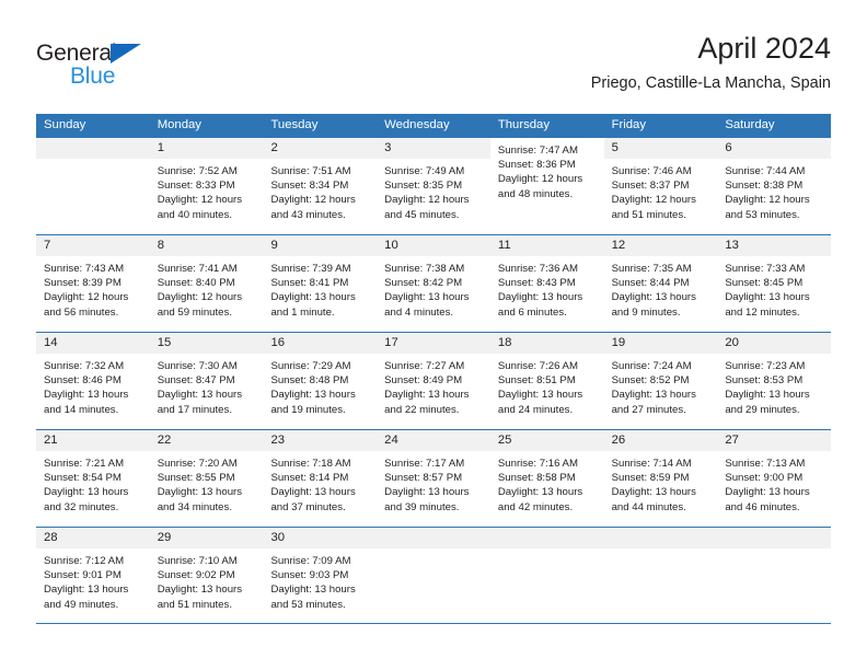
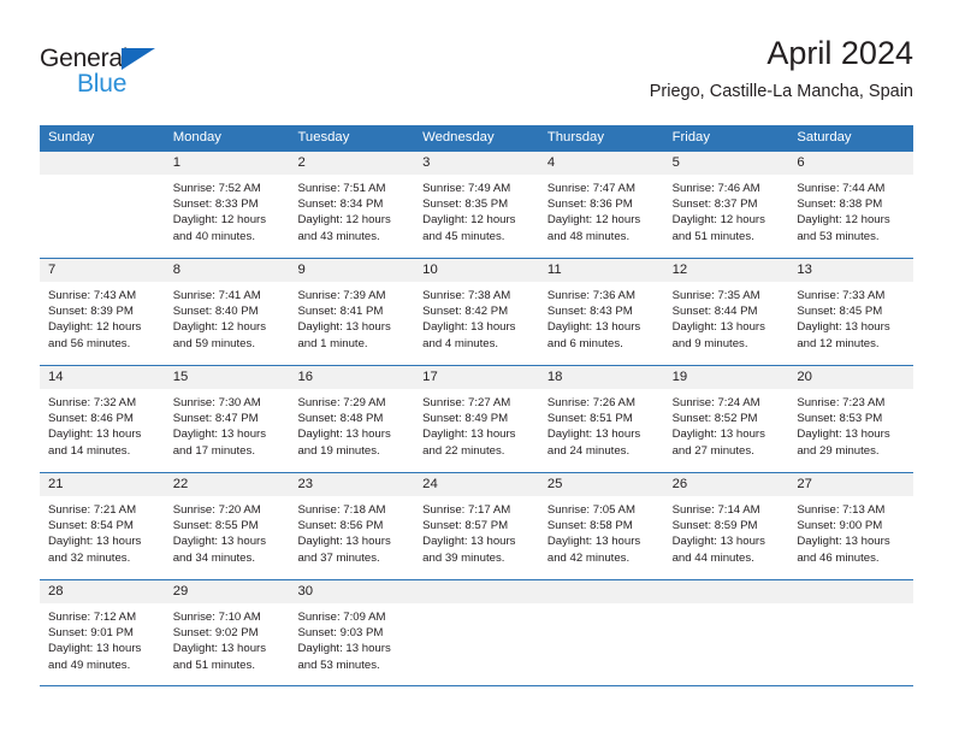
  General
  Blue
  April 2024
  Priego, Castille-La Mancha, Spain
  Sunday
  Monday
  Tuesday
  Wednesday
  Thursday
  Friday
  Saturday
  1
  Sunrise: 7:52 AM
  Sunset: 8:33 PM
  Daylight: 12 hours
  and 40 minutes.
  2
  Sunrise: 7:51 AM
  Sunset: 8:34 PM
  Daylight: 12 hours
  and 43 minutes.
  3
  Sunrise: 7:49 AM
  Sunset: 8:35 PM
  Daylight: 12 hours
  and 45 minutes.
+ 4
  Sunrise: 7:47 AM
  Sunset: 8:36 PM
  Daylight: 12 hours
  and 48 minutes.
  5
  Sunrise: 7:46 AM
  Sunset: 8:37 PM
  Daylight: 12 hours
  and 51 minutes.
  6
  Sunrise: 7:44 AM
  Sunset: 8:38 PM
  Daylight: 12 hours
  and 53 minutes.
  7
  Sunrise: 7:43 AM
  Sunset: 8:39 PM
  Daylight: 12 hours
  and 56 minutes.
  8
  Sunrise: 7:41 AM
  Sunset: 8:40 PM
  Daylight: 12 hours
  and 59 minutes.
  9
  Sunrise: 7:39 AM
  Sunset: 8:41 PM
  Daylight: 13 hours
  and 1 minute.
  10
  Sunrise: 7:38 AM
  Sunset: 8:42 PM
  Daylight: 13 hours
  and 4 minutes.
  11
  Sunrise: 7:36 AM
  Sunset: 8:43 PM
  Daylight: 13 hours
  and 6 minutes.
  12
  Sunrise: 7:35 AM
  Sunset: 8:44 PM
  Daylight: 13 hours
  and 9 minutes.
  13
  Sunrise: 7:33 AM
  Sunset: 8:45 PM
  Daylight: 13 hours
  and 12 minutes.
  14
  Sunrise: 7:32 AM
  Sunset: 8:46 PM
  Daylight: 13 hours
  and 14 minutes.
  15
  Sunrise: 7:30 AM
  Sunset: 8:47 PM
  Daylight: 13 hours
  and 17 minutes.
  16
  Sunrise: 7:29 AM
  Sunset: 8:48 PM
  Daylight: 13 hours
  and 19 minutes.
  17
  Sunrise: 7:27 AM
  Sunset: 8:49 PM
  Daylight: 13 hours
  and 22 minutes.
  18
  Sunrise: 7:26 AM
  Sunset: 8:51 PM
  Daylight: 13 hours
  and 24 minutes.
  19
  Sunrise: 7:24 AM
  Sunset: 8:52 PM
  Daylight: 13 hours
  and 27 minutes.
  20
  Sunrise: 7:23 AM
  Sunset: 8:53 PM
  Daylight: 13 hours
  and 29 minutes.
  21
  Sunrise: 7:21 AM
  Sunset: 8:54 PM
  Daylight: 13 hours
  and 32 minutes.
  22
  Sunrise: 7:20 AM
  Sunset: 8:55 PM
  Daylight: 13 hours
  and 34 minutes.
  23
  Sunrise: 7:18 AM
- Sunset: 8:14 PM
+ Sunset: 8:56 PM
  Daylight: 13 hours
  and 37 minutes.
  24
  Sunrise: 7:17 AM
  Sunset: 8:57 PM
  Daylight: 13 hours
  and 39 minutes.
  25
- Sunrise: 7:16 AM
+ Sunrise: 7:05 AM
  Sunset: 8:58 PM
  Daylight: 13 hours
  and 42 minutes.
  26
  Sunrise: 7:14 AM
  Sunset: 8:59 PM
  Daylight: 13 hours
  and 44 minutes.
  27
  Sunrise: 7:13 AM
  Sunset: 9:00 PM
  Daylight: 13 hours
  and 46 minutes.
  28
  Sunrise: 7:12 AM
  Sunset: 9:01 PM
  Daylight: 13 hours
  and 49 minutes.
  29
  Sunrise: 7:10 AM
  Sunset: 9:02 PM
  Daylight: 13 hours
  and 51 minutes.
  30
  Sunrise: 7:09 AM
  Sunset: 9:03 PM
  Daylight: 13 hours
  and 53 minutes.
